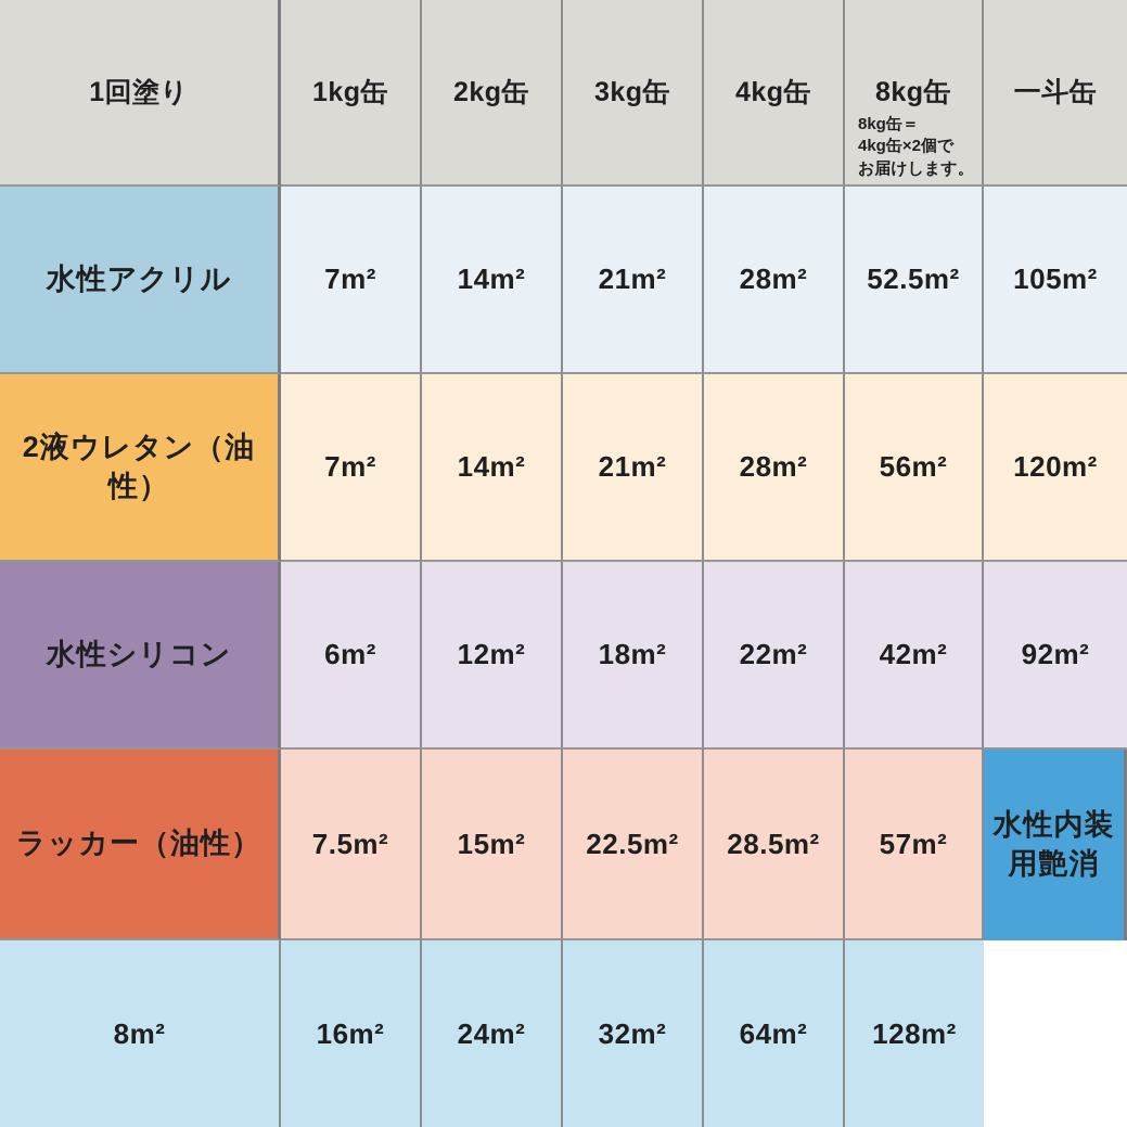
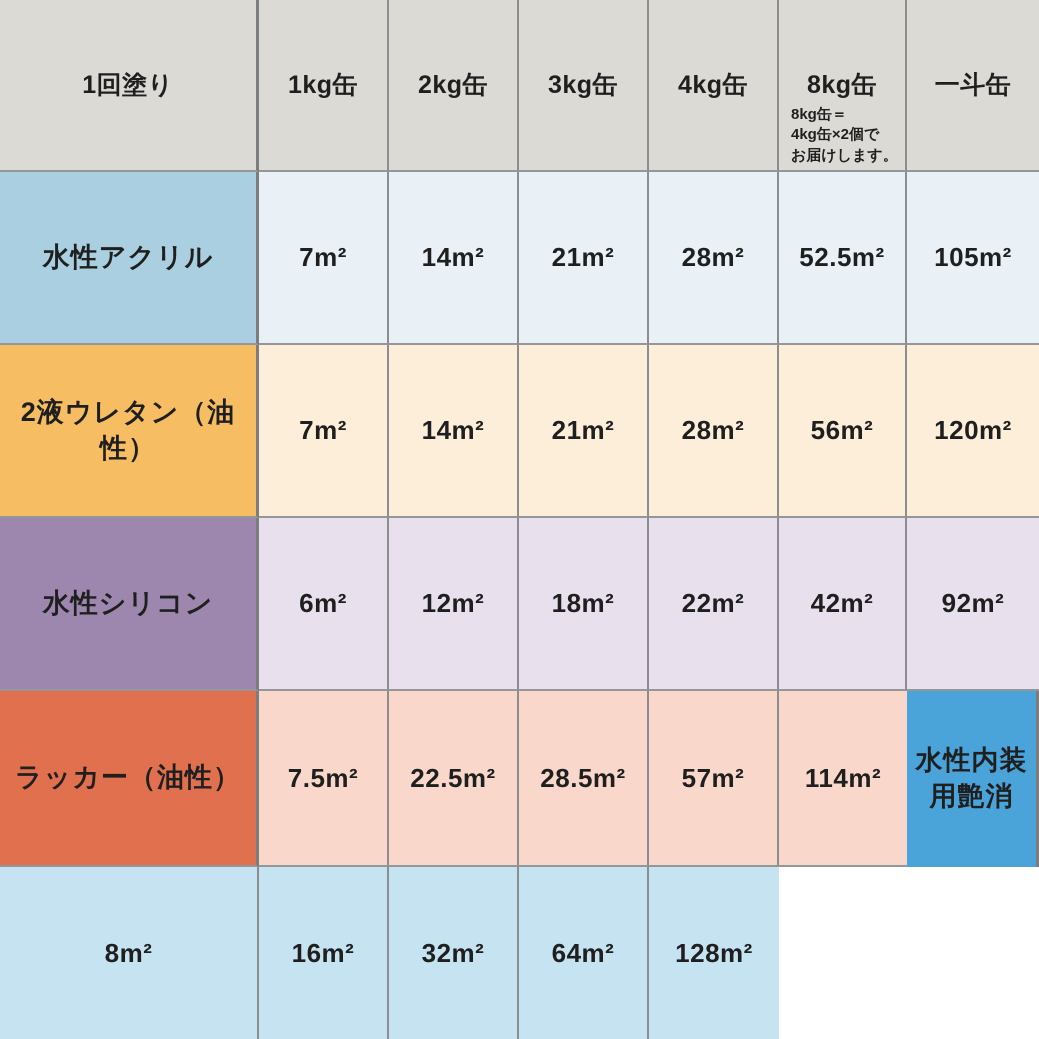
  1回塗り
  1kg缶
  2kg缶
  3kg缶
  4kg缶
  8kg缶
  8kg缶＝
  4kg缶×2個で
  お届けします。
  一斗缶
  水性アクリル
  7m²
  14m²
  21m²
  28m²
  52.5m²
  105m²
  2液ウレタン（油性）
  7m²
  14m²
  21m²
  28m²
  56m²
  120m²
  水性シリコン
  6m²
  12m²
  18m²
  22m²
  42m²
  92m²
  ラッカー（油性）
  7.5m²
- 15m²
  22.5m²
  28.5m²
  57m²
+ 114m²
  水性内装用艶消
  8m²
  16m²
- 24m²
  32m²
  64m²
  128m²
